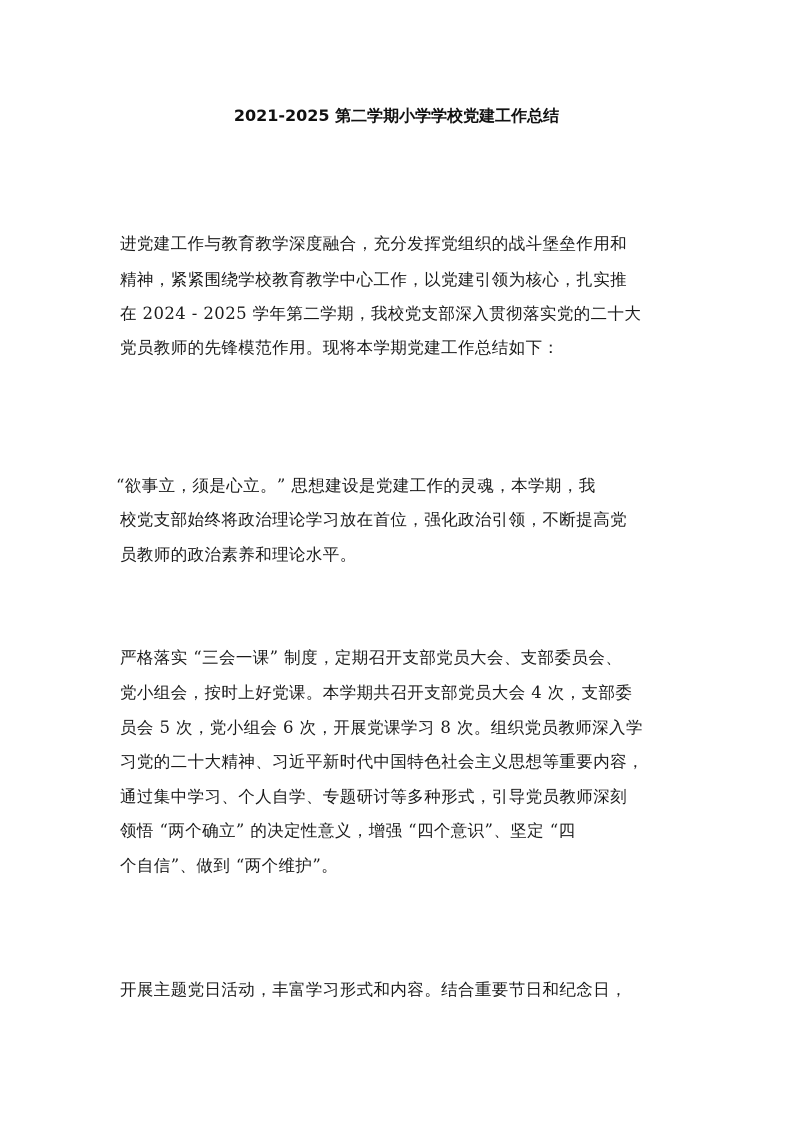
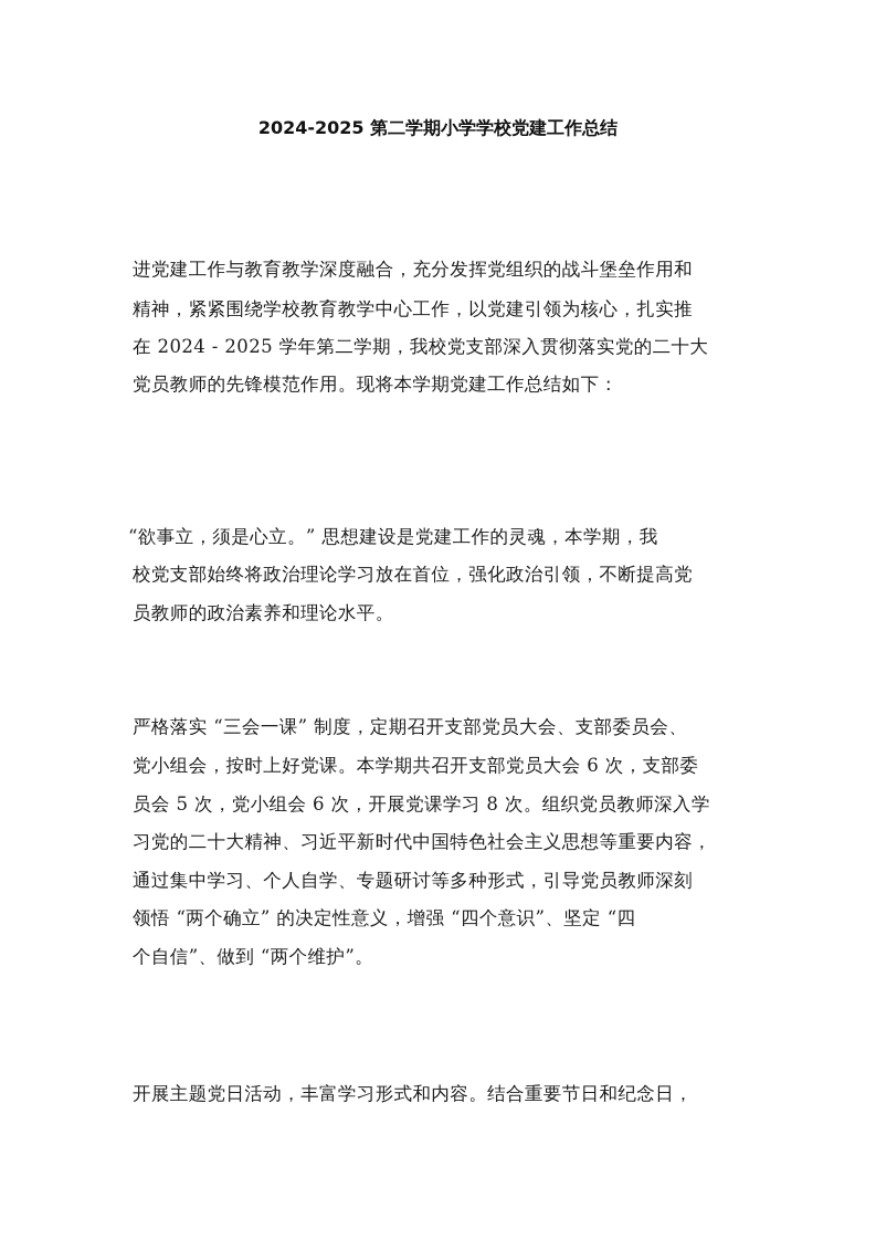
- 2021-2025 第二学期小学学校党建工作总结
+ 2024-2025 第二学期小学学校党建工作总结
  进党建工作与教育教学深度融合，充分发挥党组织的战斗堡垒作用和
  精神，紧紧围绕学校教育教学中心工作，以党建引领为核心，扎实推
  在 2024 - 2025 学年第二学期，我校党支部深入贯彻落实党的二十大
  党员教师的先锋模范作用。现将本学期党建工作总结如下：
  “欲事立，须是心立。” 思想建设是党建工作的灵魂，本学期，我
  校党支部始终将政治理论学习放在首位，强化政治引领，不断提高党
  员教师的政治素养和理论水平。
  严格落实 “三会一课” 制度，定期召开支部党员大会、支部委员会、
- 党小组会，按时上好党课。本学期共召开支部党员大会 4 次，支部委
+ 党小组会，按时上好党课。本学期共召开支部党员大会 6 次，支部委
  员会 5 次，党小组会 6 次，开展党课学习 8 次。组织党员教师深入学
  习党的二十大精神、习近平新时代中国特色社会主义思想等重要内容，
  通过集中学习、个人自学、专题研讨等多种形式，引导党员教师深刻
  领悟 “两个确立” 的决定性意义，增强 “四个意识”、坚定 “四
  个自信”、做到 “两个维护”。
  开展主题党日活动，丰富学习形式和内容。结合重要节日和纪念日，
